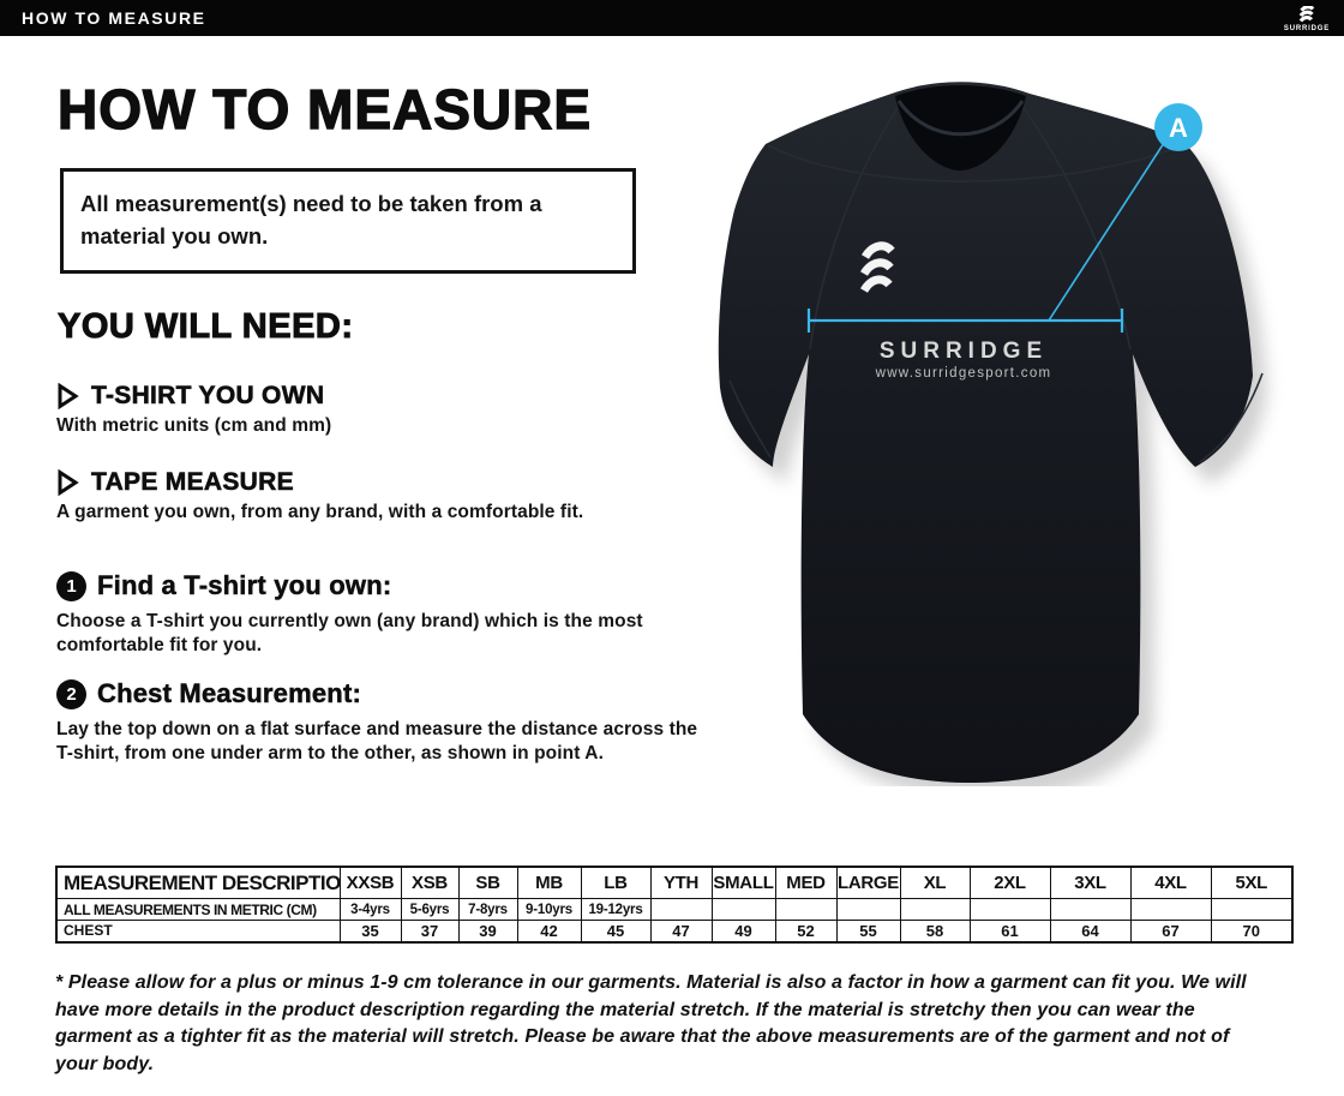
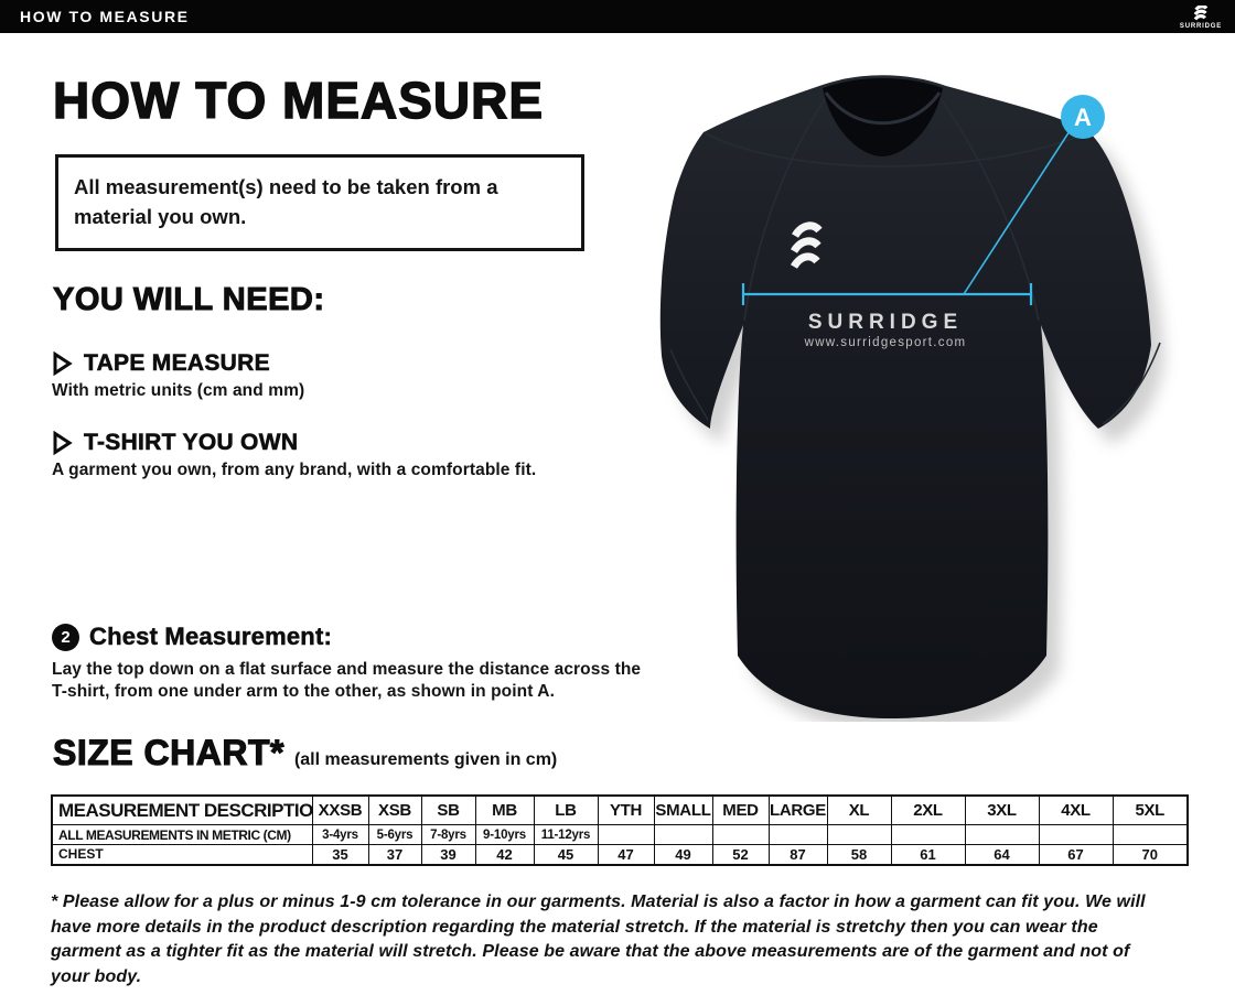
  HOW TO MEASURE
  HOW TO MEASURE
  All measurement(s) need to be taken from a material you own.
  YOU WILL NEED:
- T-SHIRT YOU OWN
+ TAPE MEASURE
  With metric units (cm and mm)
- TAPE MEASURE
+ T-SHIRT YOU OWN
  A garment you own, from any brand, with a comfortable fit.
- 1
- Find a T-shirt you own:
- Choose a T-shirt you currently own (any brand) which is the most comfortable fit for you.
  2
  Chest Measurement:
  Lay the top down on a flat surface and measure the distance across the T-shirt, from one under arm to the other, as shown in point A.
+ SIZE CHART*
+ (all measurements given in cm)
  MEASUREMENT DESCRIPTIO	XXSB	XSB	SB	MB	LB	YTH	SMALL	MED	LARGE	XL	2XL	3XL	4XL	5XL
- ALL MEASUREMENTS IN METRIC (CM)	3-4yrs	5-6yrs	7-8yrs	9-10yrs	19-12yrs
+ ALL MEASUREMENTS IN METRIC (CM)	3-4yrs	5-6yrs	7-8yrs	9-10yrs	11-12yrs
- CHEST	35	37	39	42	45	47	49	52	55	58	61	64	67	70
+ CHEST	35	37	39	42	45	47	49	52	87	58	61	64	67	70
  * Please allow for a plus or minus 1-9 cm tolerance in our garments. Material is also a factor in how a garment can fit you. We will have more details in the product description regarding the material stretch. If the material is stretchy then you can wear the garment as a tighter fit as the material will stretch. Please be aware that the above measurements are of the garment and not of your body.
  SURRIDGE
  www.surridgesport.com
  A
